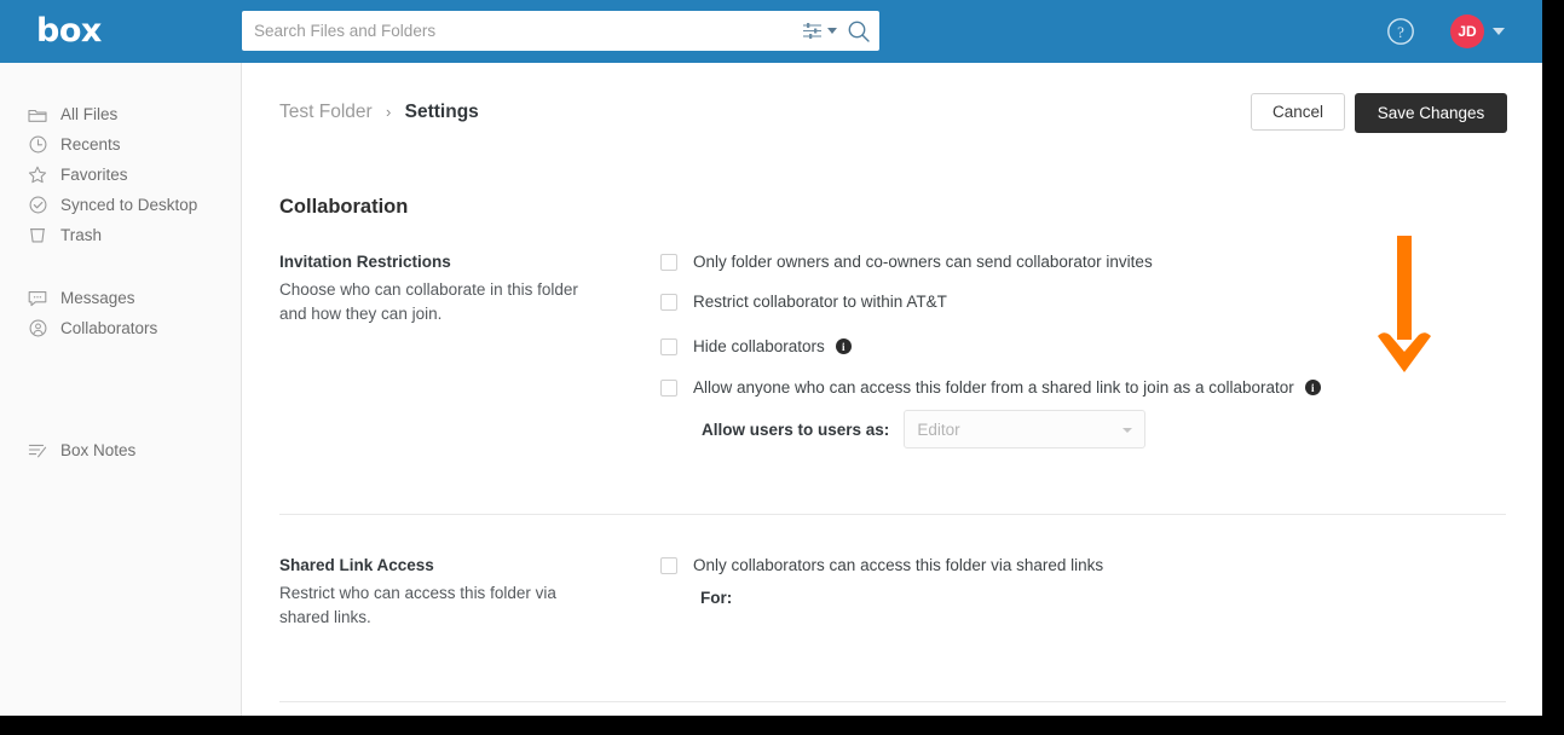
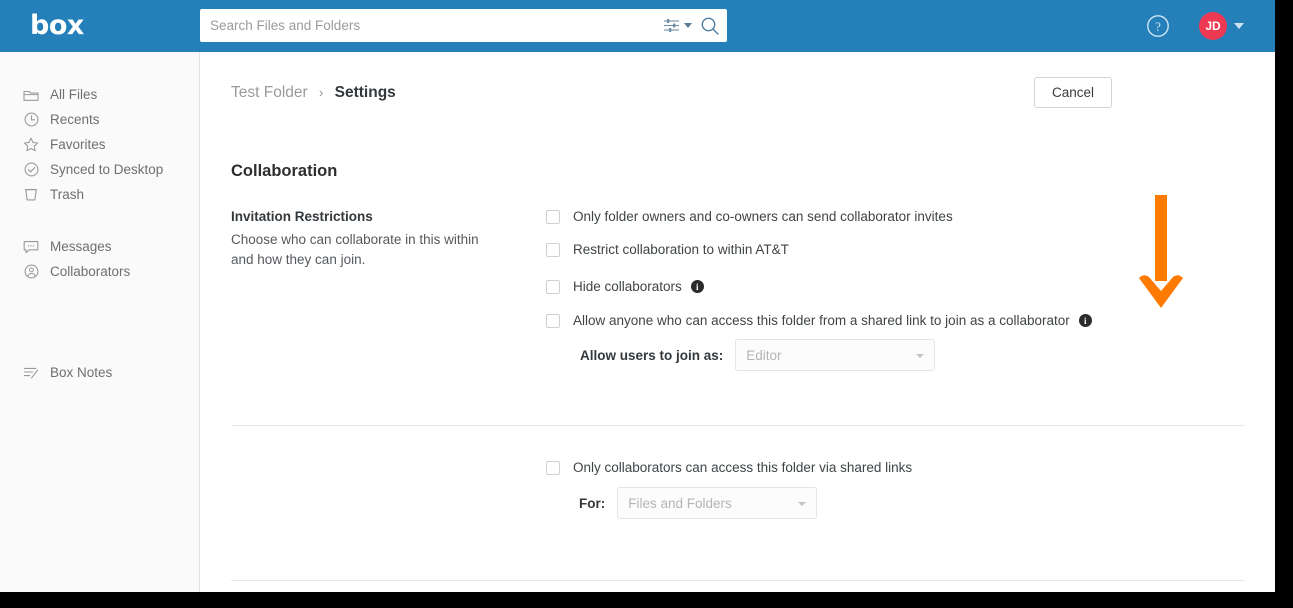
  box
  Search Files and Folders
  ?
  JD
  All Files
  Recents
  Favorites
  Synced to Desktop
  Trash
  Messages
  Collaborators
  Box Notes
  Test Folder › Settings
  Cancel
- Save Changes
  Collaboration
  Invitation Restrictions
- Choose who can collaborate in this folder and how they can join.
+ Choose who can collaborate in this within and how they can join.
  Only folder owners and co-owners can send collaborator invites
- Restrict collaborator to within AT&T
+ Restrict collaboration to within AT&T
  Hide collaborators
  i
  Allow anyone who can access this folder from a shared link to join as a collaborator
  i
- Allow users to users as:
+ Allow users to join as:
  Editor
- Shared Link Access
- Restrict who can access this folder via shared links.
  Only collaborators can access this folder via shared links
  For:
+ Files and Folders
